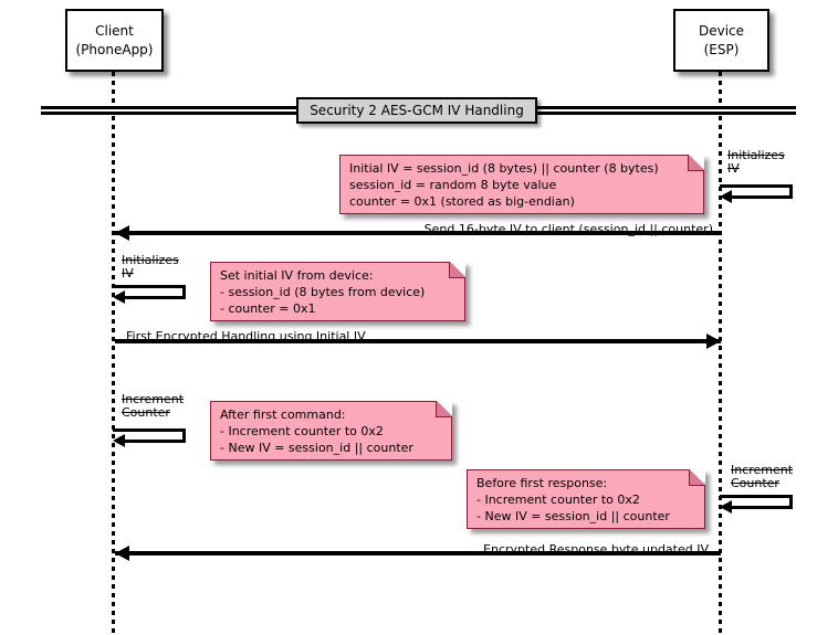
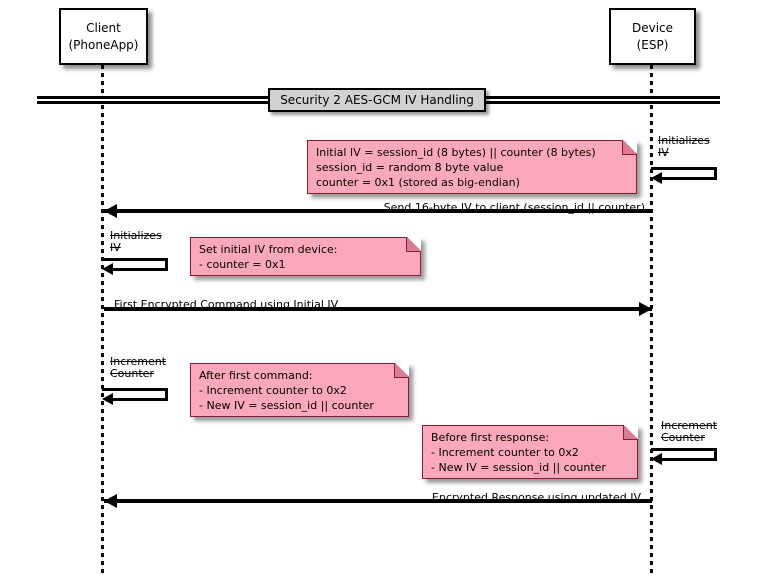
  Client
  (PhoneApp)
  Device
  (ESP)
  Security 2 AES-GCM IV Handling
  Initializes
  IV
  Initial IV = session_id (8 bytes) || counter (8 bytes)
  session_id = random 8 byte value
  counter = 0x1 (stored as big-endian)
  Send 16-byte IV to client (session_id || counter)
  Initializes
  IV
  Set initial IV from device:
- - session_id (8 bytes from device)
  - counter = 0x1
- First Encrypted Handling using Initial IV
+ First Encrypted Command using Initial IV
  Increment
  Counter
  After first command:
  - Increment counter to 0x2
  - New IV = session_id || counter
  Before first response:
  - Increment counter to 0x2
  - New IV = session_id || counter
  Increment
  Counter
- Encrypted Response byte updated IV
+ Encrypted Response using updated IV
